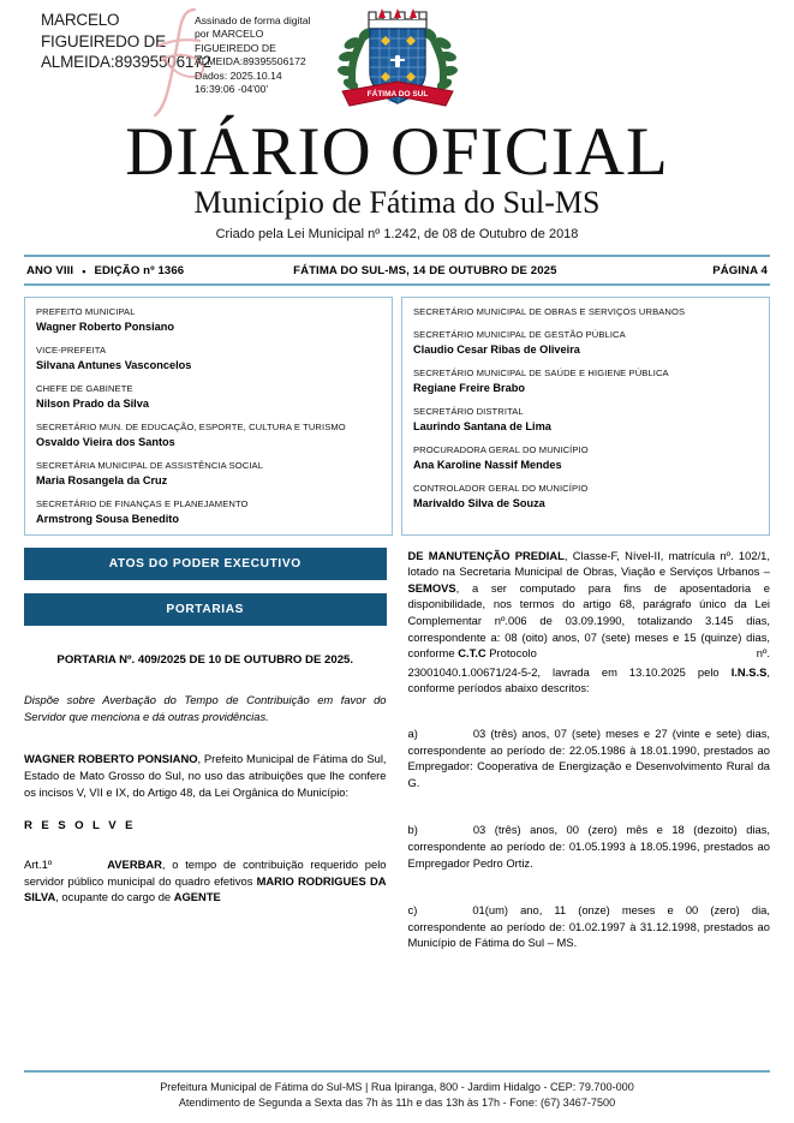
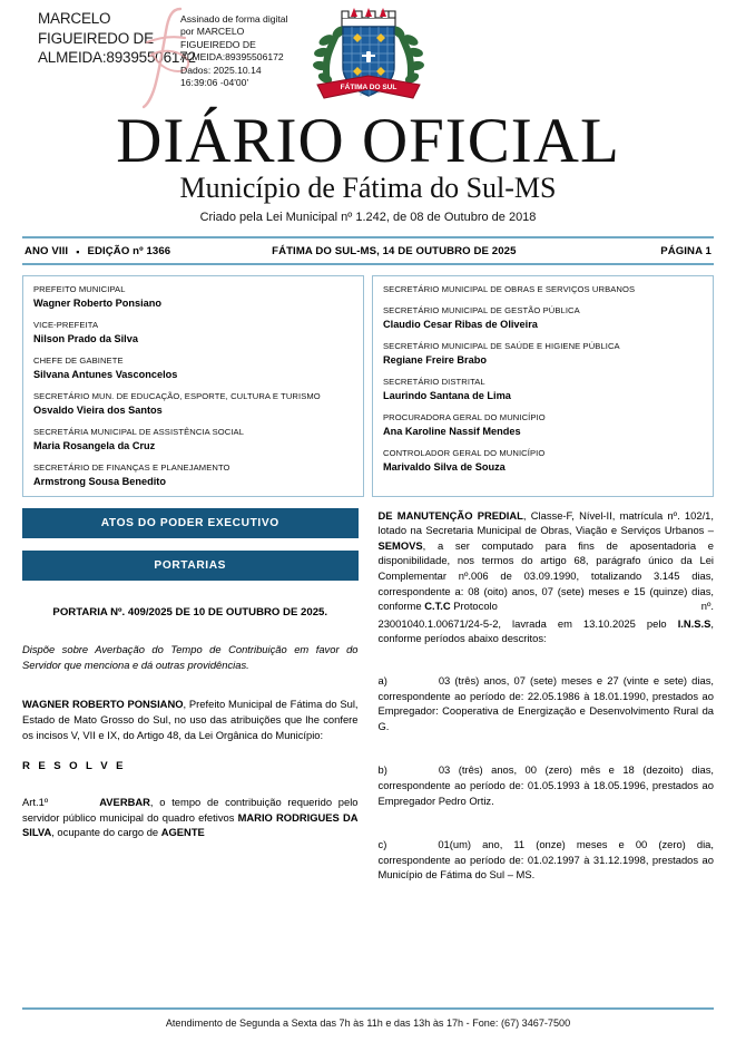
  MARCELO FIGUEIREDO DE ALMEIDA:89395506
  Assinado de forma digital
  por MARCELO
  FIGUEIREDO DE
  ALMEIDA:89395506172
  Dados: 2025.10.14
  16:39:06 -04'00'
  DIÁRIO OFICIAL
  Município de Fátima do Sul-MS
  Criado pela Lei Municipal nº 1.242, de 08 de Outubro de 2018
  ANO VIII
  ▪
  EDIÇÃO nº 1366
  FÁTIMA DO SUL-MS, 14 DE OUTUBRO DE 2025
- PÁGINA 4
+ PÁGINA 1
  PREFEITO MUNICIPAL
  Wagner Roberto Ponsiano
  VICE-PREFEITA
- Silvana Antunes Vasconcelos
+ Nilson Prado da Silva
  CHEFE DE GABINETE
- Nilson Prado da Silva
+ Silvana Antunes Vasconcelos
  SECRETÁRIO MUN. DE EDUCAÇÃO, ESPORTE, CULTURA E TURISMO
  Osvaldo Vieira dos Santos
  SECRETÁRIA MUNICIPAL DE ASSISTÊNCIA SOCIAL
  Maria Rosangela da Cruz
  SECRETÁRIO DE FINANÇAS E PLANEJAMENTO
  Armstrong Sousa Benedito
  SECRETÁRIO MUNICIPAL DE OBRAS E SERVIÇOS URBANOS
  SECRETÁRIO MUNICIPAL DE GESTÃO PÚBLICA
  Claudio Cesar Ribas de Oliveira
  SECRETÁRIO MUNICIPAL DE SAÚDE E HIGIENE PÚBLICA
  Regiane Freire Brabo
  SECRETÁRIO DISTRITAL
  Laurindo Santana de Lima
  PROCURADORA GERAL DO MUNICÍPIO
  Ana Karoline Nassif Mendes
  CONTROLADOR GERAL DO MUNICÍPIO
  Marivaldo Silva de Souza
  ATOS DO PODER EXECUTIVO
  PORTARIAS
  PORTARIA Nº. 409/2025 DE 10 DE OUTUBRO DE 2025.
  Dispõe sobre Averbação do Tempo de Contribuição em favor do Servidor que menciona e dá outras providências.
  WAGNER ROBERTO PONSIANO, Prefeito Municipal de Fátima do Sul, Estado de Mato Grosso do Sul, no uso das atribuições que lhe confere os incisos V, VII e IX, do Artigo 48, da Lei Orgânica do Município:
  R E S O L V E
  Art.1º AVERBAR, o tempo de contribuição requerido pelo servidor público municipal do quadro efetivos MARIO RODRIGUES DA SILVA, ocupante do cargo de AGENTE
  DE MANUTENÇÃO PREDIAL, Classe-F, Nível-II, matrícula nº. 102/1, lotado na Secretaria Municipal de Obras, Viação e Serviços Urbanos – SEMOVS, a ser computado para fins de aposentadoria e disponibilidade, nos termos do artigo 68, parágrafo único da Lei Complementar nº.006 de 03.09.1990, totalizando 3.145 dias, correspondente a: 08 (oito) anos, 07 (sete) meses e 15 (quinze) dias, conforme C.T.C Protocolo
  nº.
  23001040.1.00671/24-5-2, lavrada em 13.10.2025 pelo I.N.S.S, conforme períodos abaixo descritos:
  a) 03 (três) anos, 07 (sete) meses e 27 (vinte e sete) dias, correspondente ao período de: 22.05.1986 à 18.01.1990, prestados ao Empregador: Cooperativa de Energização e Desenvolvimento Rural da G.
  b) 03 (três) anos, 00 (zero) mês e 18 (dezoito) dias, correspondente ao período de: 01.05.1993 à 18.05.1996, prestados ao Empregador Pedro Ortiz.
  c) 01(um) ano, 11 (onze) meses e 00 (zero) dia, correspondente ao período de: 01.02.1997 à 31.12.1998, prestados ao Município de Fátima do Sul – MS.
- Prefeitura Municipal de Fátima do Sul-MS | Rua Ipiranga, 800 - Jardim Hidalgo - CEP: 79.700-000
  Atendimento de Segunda a Sexta das 7h às 11h e das 13h às 17h - Fone: (67) 3467-7500
